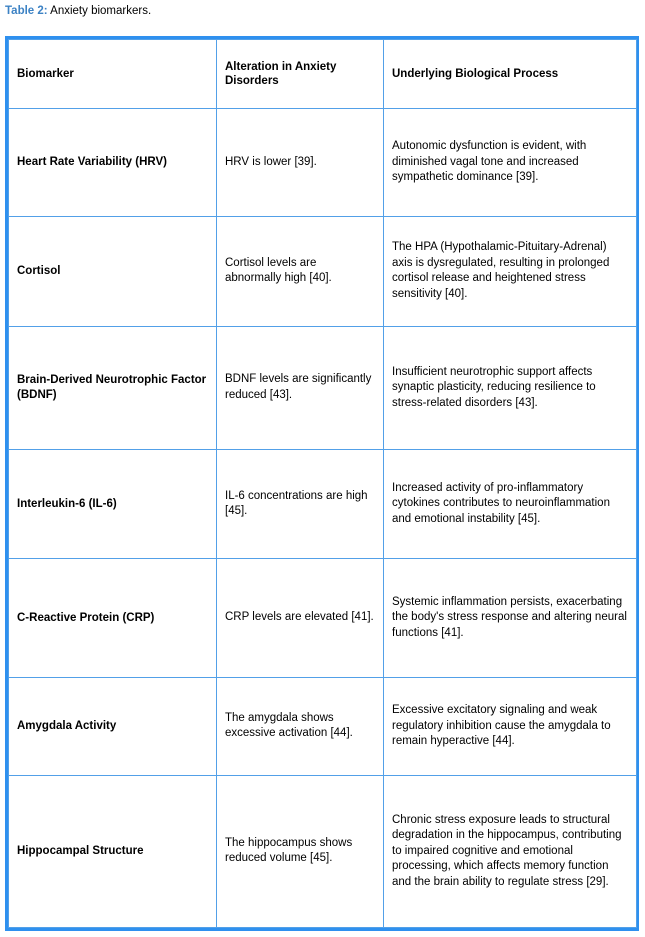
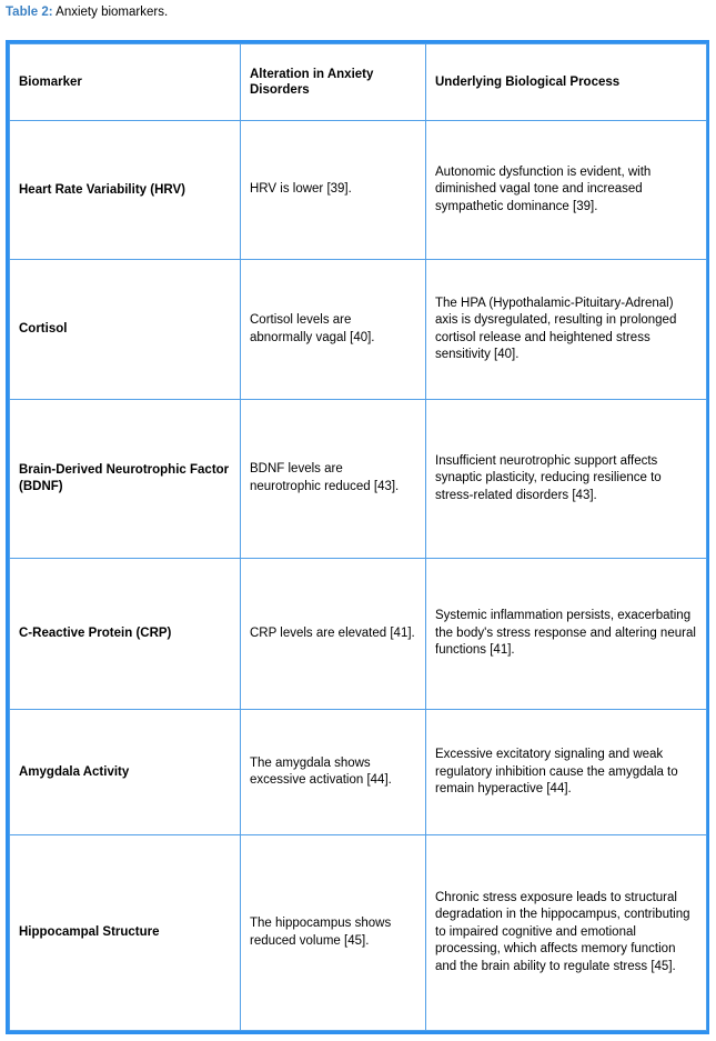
  Table 2: Anxiety biomarkers.
  Biomarker	Alteration in Anxiety Disorders	Underlying Biological Process
  Heart Rate Variability (HRV)	HRV is lower [39].	Autonomic dysfunction is evident, with diminished vagal tone and increased sympathetic dominance [39].
- Cortisol	Cortisol levels are abnormally high [40].	The HPA (Hypothalamic-Pituitary-Adrenal) axis is dysregulated, resulting in prolonged cortisol release and heightened stress sensitivity [40].
+ Cortisol	Cortisol levels are abnormally vagal [40].	The HPA (Hypothalamic-Pituitary-Adrenal) axis is dysregulated, resulting in prolonged cortisol release and heightened stress sensitivity [40].
- Brain-Derived Neurotrophic Factor (BDNF)	BDNF levels are significantly reduced [43].	Insufficient neurotrophic support affects synaptic plasticity, reducing resilience to stress-related disorders [43].
+ Brain-Derived Neurotrophic Factor (BDNF)	BDNF levels are neurotrophic reduced [43].	Insufficient neurotrophic support affects synaptic plasticity, reducing resilience to stress-related disorders [43].
- Interleukin-6 (IL-6)	IL-6 concentrations are high [45].	Increased activity of pro-inflammatory cytokines contributes to neuroinflammation and emotional instability [45].
  C-Reactive Protein (CRP)	CRP levels are elevated [41].	Systemic inflammation persists, exacerbating the body's stress response and altering neural functions [41].
  Amygdala Activity	The amygdala shows excessive activation [44].	Excessive excitatory signaling and weak regulatory inhibition cause the amygdala to remain hyperactive [44].
- Hippocampal Structure	The hippocampus shows reduced volume [45].	Chronic stress exposure leads to structural degradation in the hippocampus, contributing to impaired cognitive and emotional processing, which affects memory function and the brain ability to regulate stress [29].
+ Hippocampal Structure	The hippocampus shows reduced volume [45].	Chronic stress exposure leads to structural degradation in the hippocampus, contributing to impaired cognitive and emotional processing, which affects memory function and the brain ability to regulate stress [45].
